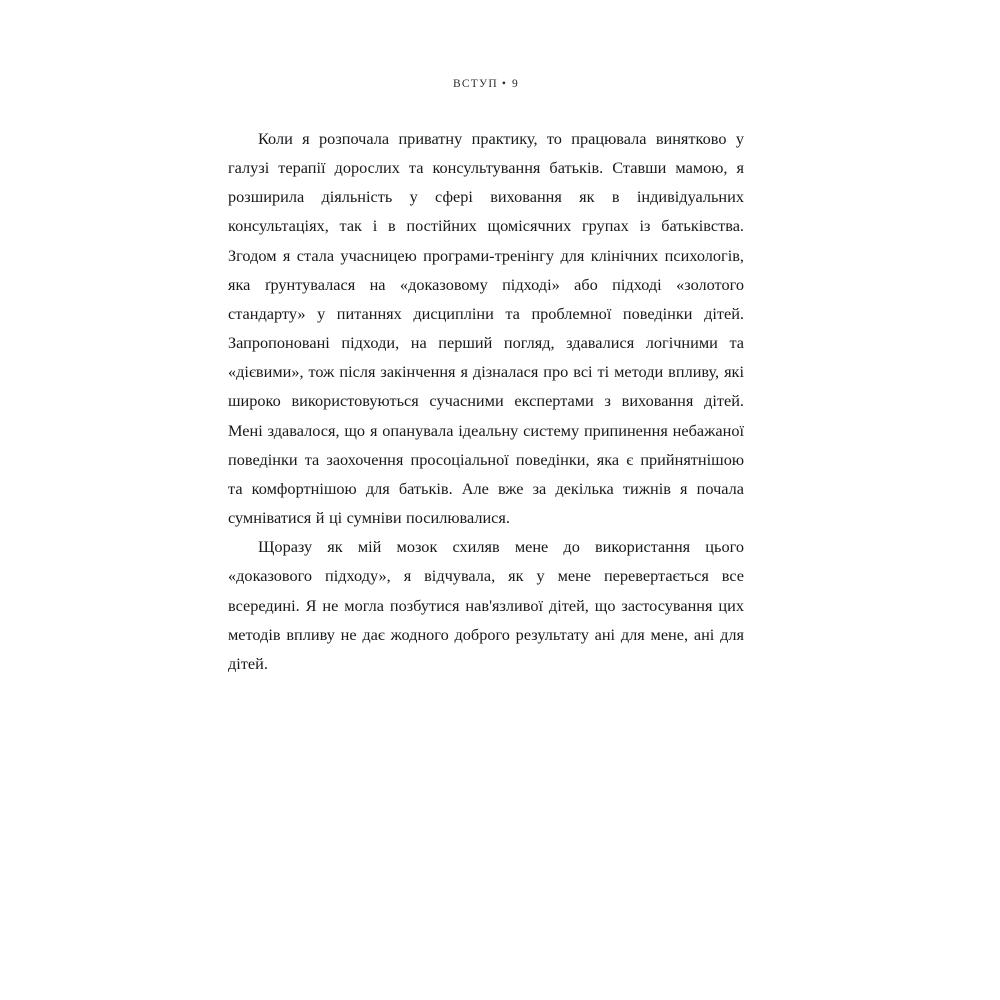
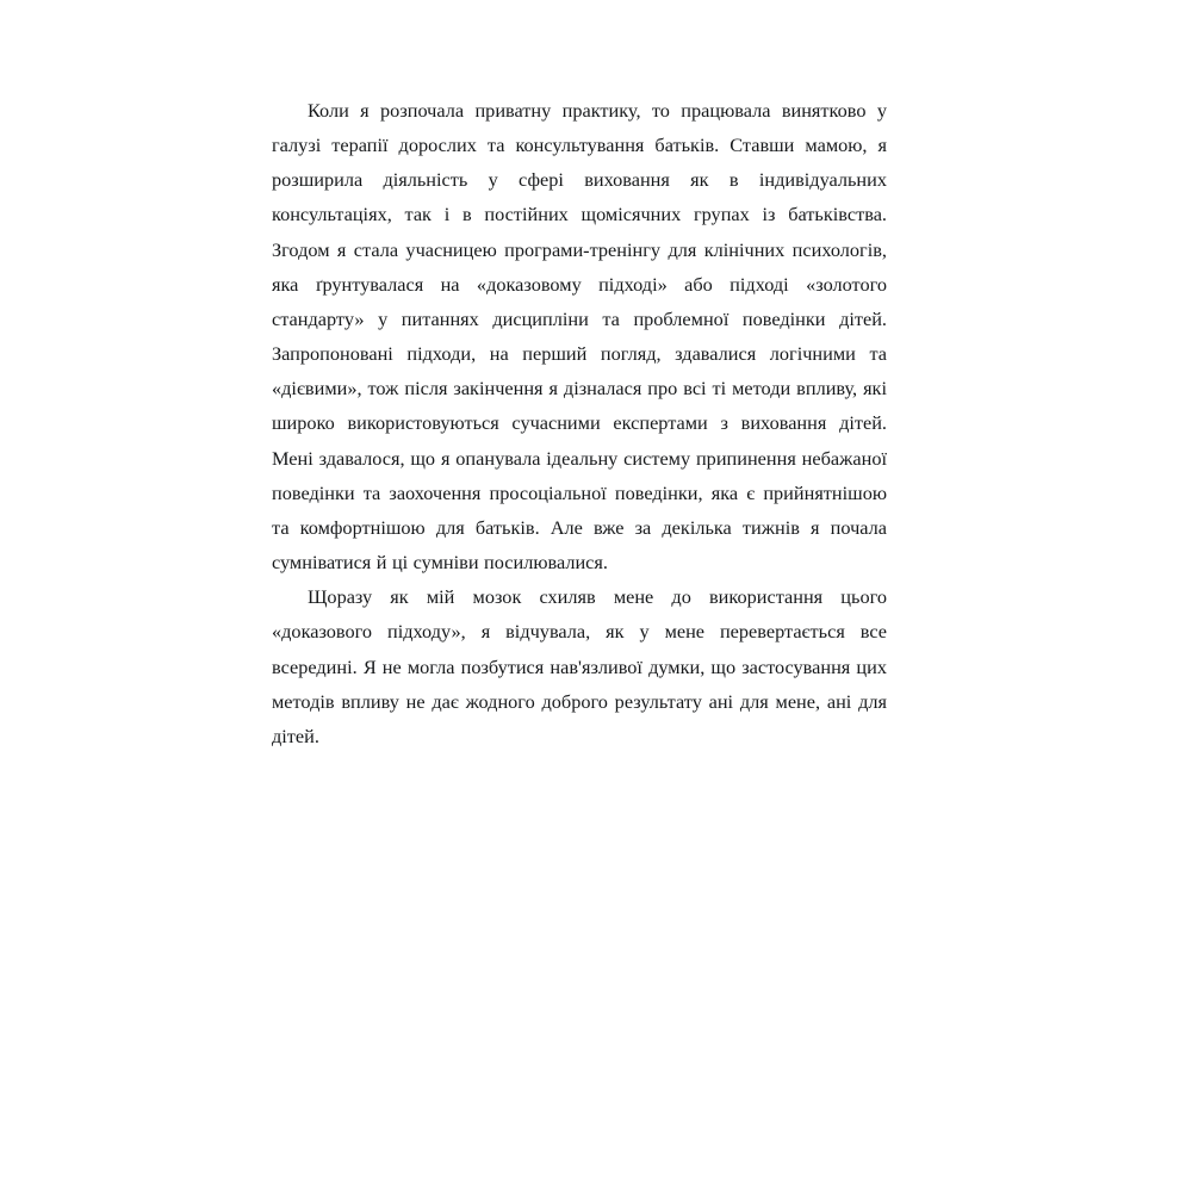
- ВСТУП • 9
  Коли я розпочала приватну практику, то працювала винятково у галузі терапії дорослих та консультування батьків. Ставши мамою, я розширила діяльність у сфері виховання як в індивідуальних консультаціях, так і в постійних щомісячних групах із батьківства. Згодом я стала учасницею програми-тренінгу для клінічних психологів, яка ґрунтувалася на «доказовому підході» або підході «золотого стандарту» у питаннях дисципліни та проблемної поведінки дітей. Запропоновані підходи, на перший погляд, здавалися логічними та «дієвими», тож після закінчення я дізналася про всі ті методи впливу, які широко використовуються сучасними експертами з виховання дітей. Мені здавалося, що я опанувала ідеальну систему припинення небажаної поведінки та заохочення просоціальної поведінки, яка є прийнятнішою та комфортнішою для батьків. Але вже за декілька тижнів я почала сумніватися й ці сумніви посилювалися.
- Щоразу як мій мозок схиляв мене до використання цього «доказового підходу», я відчувала, як у мене перевертається все всередині. Я не могла позбутися нав'язливої дітей, що застосування цих методів впливу не дає жодного доброго результату ані для мене, ані для дітей.
+ Щоразу як мій мозок схиляв мене до використання цього «доказового підходу», я відчувала, як у мене перевертається все всередині. Я не могла позбутися нав'язливої думки, що застосування цих методів впливу не дає жодного доброго результату ані для мене, ані для дітей.
